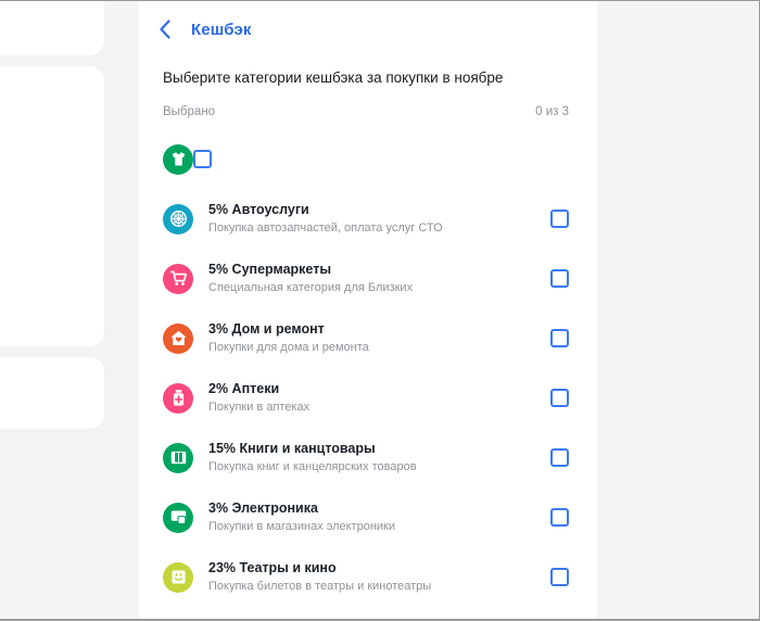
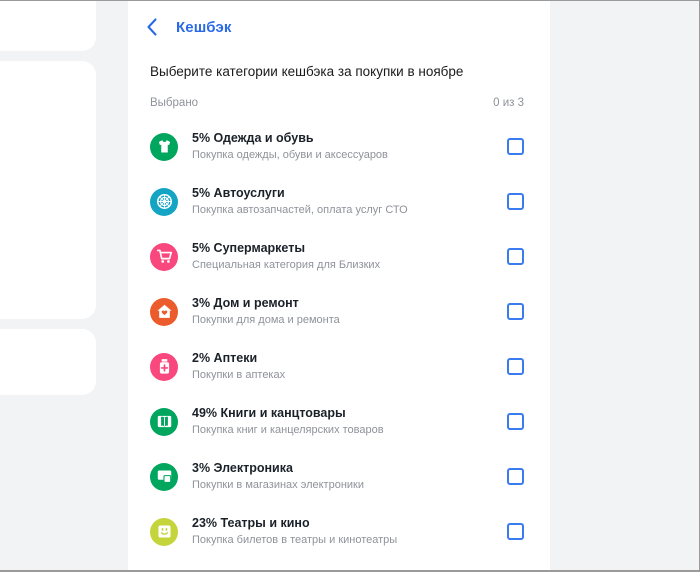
  Кешбэк
  Выберите категории кешбэка за покупки в ноябре
  Выбрано
  0 из 3
+ 5% Одежда и обувь
+ Покупка одежды, обуви и аксессуаров
  5% Автоуслуги
  Покупка автозапчастей, оплата услуг СТО
  5% Супермаркеты
  Специальная категория для Близких
  3% Дом и ремонт
  Покупки для дома и ремонта
  2% Аптеки
  Покупки в аптеках
- 15% Книги и канцтовары
+ 49% Книги и канцтовары
  Покупка книг и канцелярских товаров
  3% Электроника
  Покупки в магазинах электроники
  23% Театры и кино
  Покупка билетов в театры и кинотеатры
